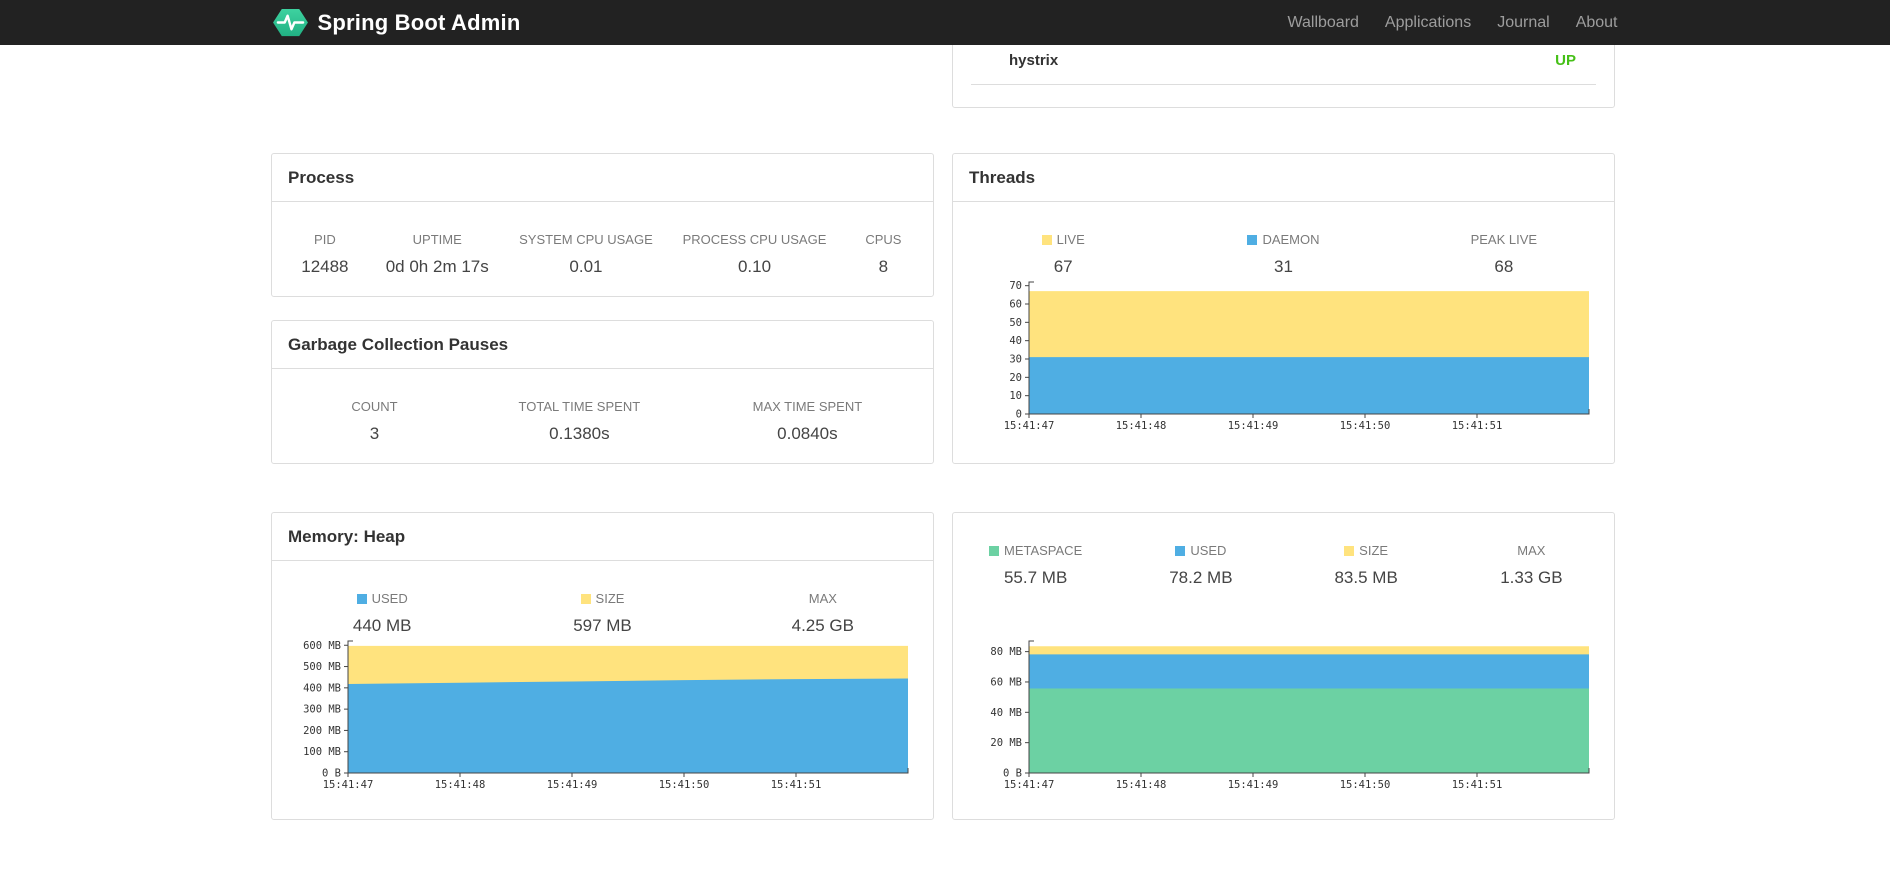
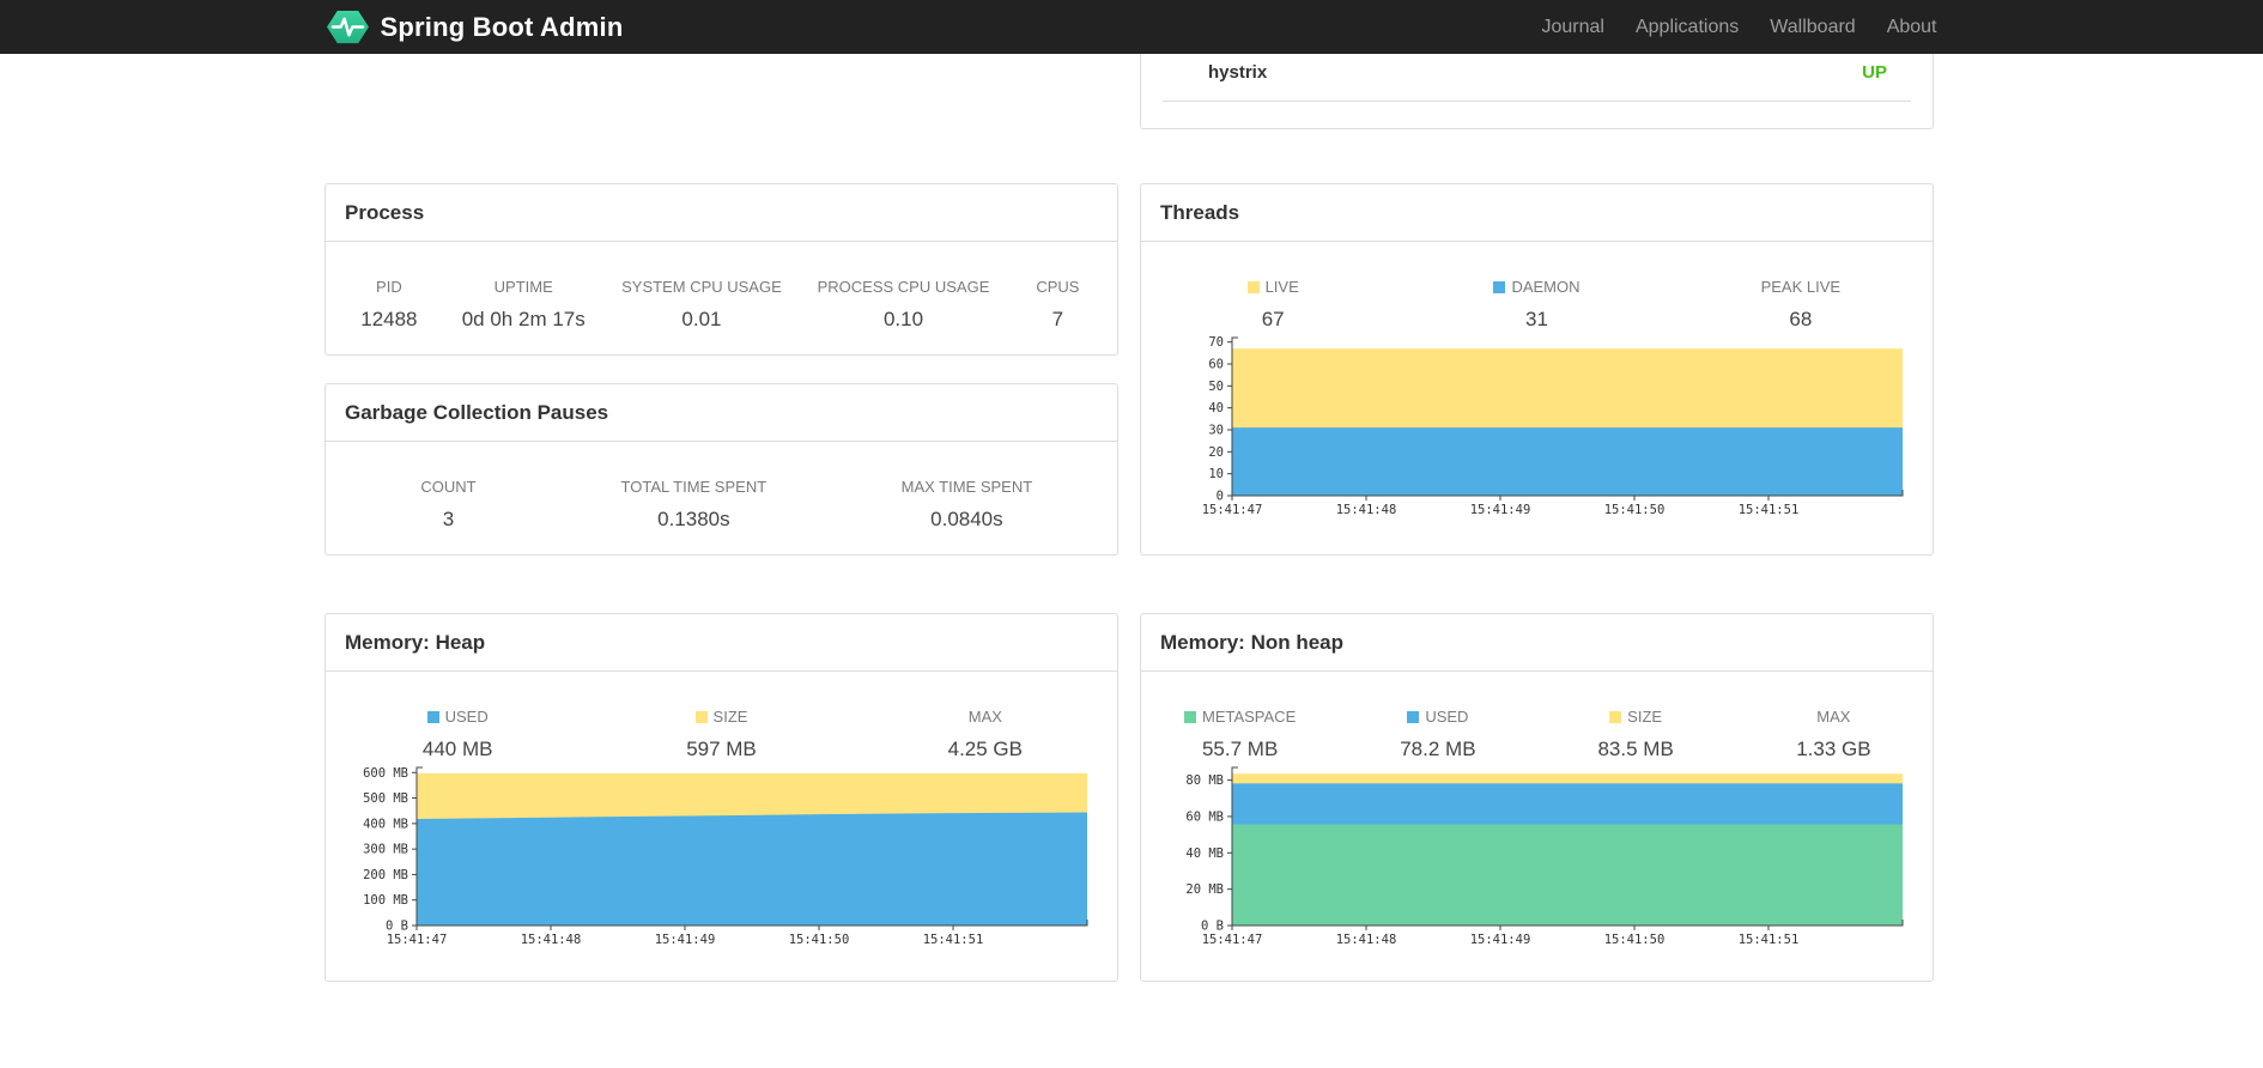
  Spring Boot Admin
- Wallboard
+ Journal
  Applications
- Journal
+ Wallboard
  About
  hystrix
  UP
  Process
  PID
  12488
  UPTIME
  0d 0h 2m 17s
  SYSTEM CPU USAGE
  0.01
  PROCESS CPU USAGE
  0.10
  CPUS
- 8
+ 7
  Garbage Collection Pauses
  COUNT
  3
  TOTAL TIME SPENT
  0.1380s
  MAX TIME SPENT
  0.0840s
  Threads
  LIVE
  67
  DAEMON
  31
  PEAK LIVE
  68
  0
  10
  20
  30
  40
  50
  60
  70
  15:41:47
  15:41:48
  15:41:49
  15:41:50
  15:41:51
  Memory: Heap
  USED
  440 MB
  SIZE
  597 MB
  MAX
  4.25 GB
  0 B
  100 MB
  200 MB
  300 MB
  400 MB
  500 MB
  600 MB
  15:41:47
  15:41:48
  15:41:49
  15:41:50
  15:41:51
+ Memory: Non heap
  METASPACE
  55.7 MB
  USED
  78.2 MB
  SIZE
  83.5 MB
  MAX
  1.33 GB
  0 B
  20 MB
  40 MB
  60 MB
  80 MB
  15:41:47
  15:41:48
  15:41:49
  15:41:50
  15:41:51
